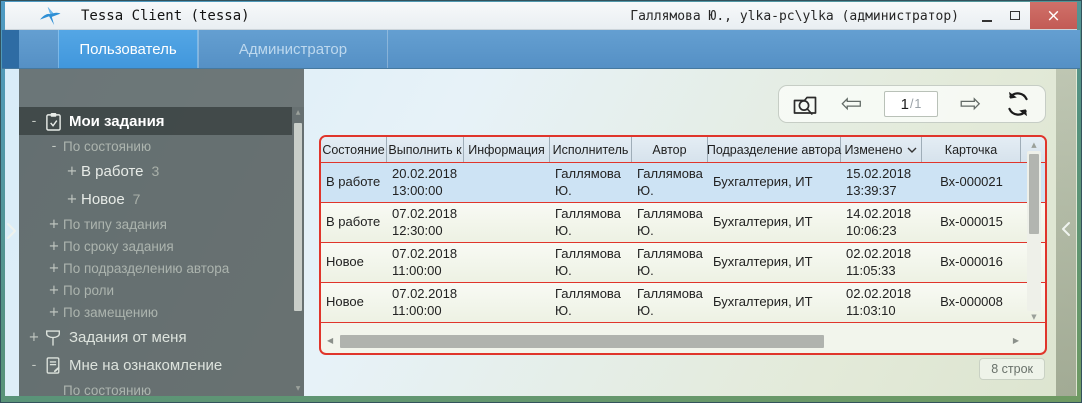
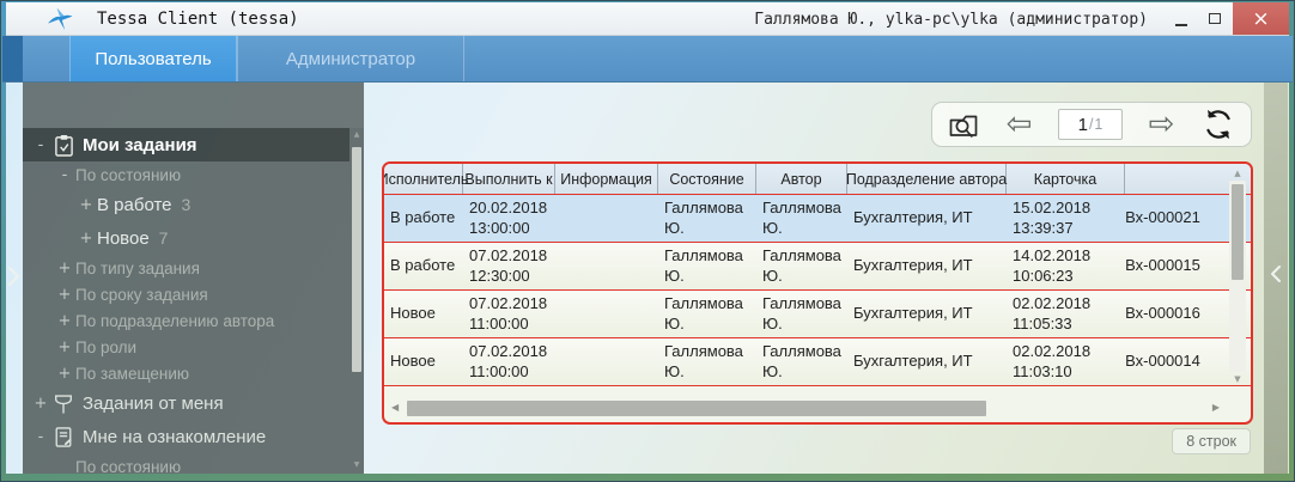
  Tessa Client (tessa)
  Галлямова Ю., ylka-pc\ylka (администратор)
  ×
  Пользователь
  Администратор
  -
  Мои задания
  -
  По состоянию
  +
  В работе
  3
  +
  Новое
  7
  +
  По типу задания
  +
  По сроку задания
  +
  По подразделению автора
  +
  По роли
  +
  По замещению
  +
  Задания от меня
  -
  Мне на ознакомление
  По состоянию
  ⇦
  1
  /
  1
  ⇨
- Состояние
+ Исполнитель
  Выполнить к
  Информация
- Исполнитель
+ Состояние
  Автор
  Подразделение автора
- Изменено
  Карточка
  В работе
  20.02.2018 13:00:00
  Галлямова Ю.
  Галлямова Ю.
  Бухгалтерия, ИТ
  15.02.2018 13:39:37
  Вх-000021
  В работе
  07.02.2018 12:30:00
  Галлямова Ю.
  Галлямова Ю.
  Бухгалтерия, ИТ
  14.02.2018 10:06:23
  Вх-000015
  Новое
  07.02.2018 11:00:00
  Галлямова Ю.
  Галлямова Ю.
  Бухгалтерия, ИТ
  02.02.2018 11:05:33
  Вх-000016
  Новое
  07.02.2018 11:00:00
  Галлямова Ю.
  Галлямова Ю.
  Бухгалтерия, ИТ
  02.02.2018 11:03:10
- Вх-000008
+ Вх-000014
  ▲
  ▼
  ◀
  ▶
  8 строк
